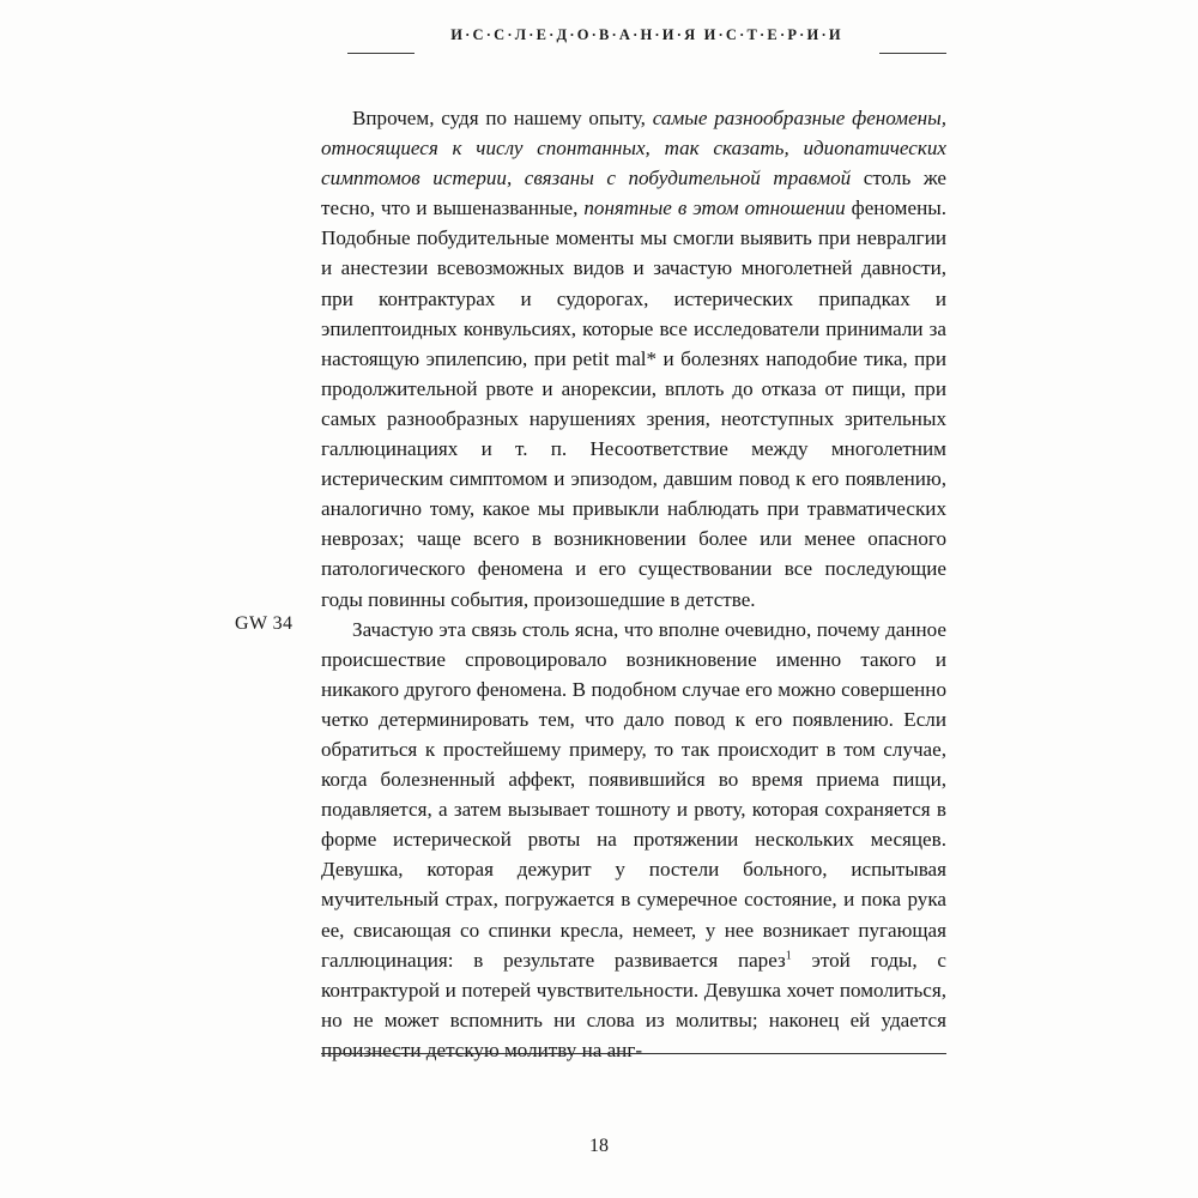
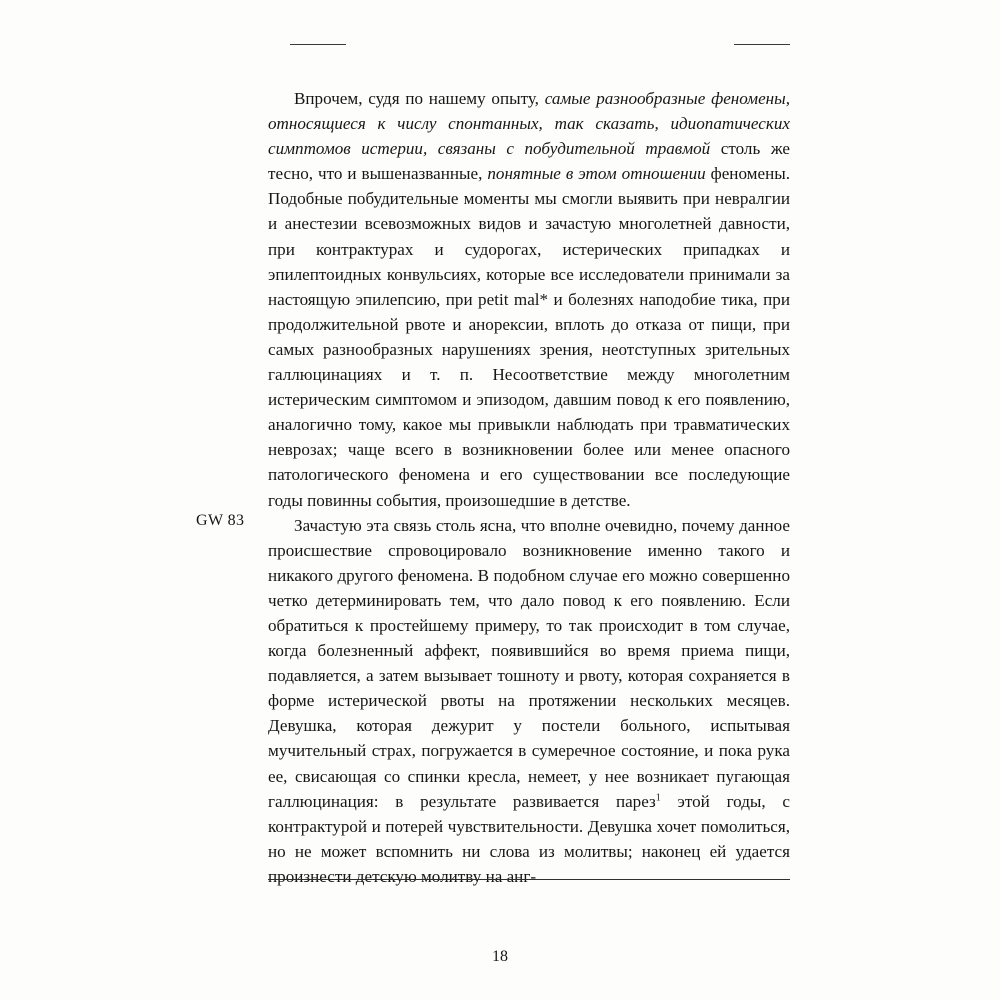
- И·С·С·Л·Е·Д·О·В·А·Н·И·Я И·С·Т·Е·Р·И·И
- GW 34
+ GW 83
  Впрочем, судя по нашему опыту, самые разнообразные феномены, относящиеся к числу спонтанных, так сказать, идиопатических симптомов истерии, связаны с побудительной травмой столь же тесно, что и вышеназванные, понятные в этом отношении феномены. Подобные побудительные моменты мы смогли выявить при невралгии и анестезии всевозможных видов и зачастую многолетней давности, при контрактурах и судорогах, истерических припадках и эпилептоидных конвульсиях, которые все исследователи принимали за настоящую эпилепсию, при petit mal* и болезнях наподобие тика, при продолжительной рвоте и анорексии, вплоть до отказа от пищи, при самых разнообразных нарушениях зрения, неотступных зрительных галлюцинациях и т. п. Несоответствие между многолетним истерическим симптомом и эпизодом, давшим повод к его появлению, аналогично тому, какое мы привыкли наблюдать при травматических неврозах; чаще всего в возникновении более или менее опасного патологического феномена и его существовании все последующие годы повинны события, произошедшие в детстве.
  Зачастую эта связь столь ясна, что вполне очевидно, почему данное происшествие спровоцировало возникновение именно такого и никакого другого феномена. В подобном случае его можно совершенно четко детерминировать тем, что дало повод к его появлению. Если обратиться к простейшему примеру, то так происходит в том случае, когда болезненный аффект, появившийся во время приема пищи, подавляется, а затем вызывает тошноту и рвоту, которая сохраняется в форме истерической рвоты на протяжении нескольких месяцев. Девушка, которая дежурит у постели больного, испытывая мучительный страх, погружается в сумеречное состояние, и пока рука ее, свисающая со спинки кресла, немеет, у нее возникает пугающая галлюцинация: в результате развивается парез1 этой годы, с контрактурой и потерей чувствительности. Девушка хочет помолиться, но не может вспомнить ни слова из молитвы; наконец ей удается произнести детскую молитву на анг-
  18
